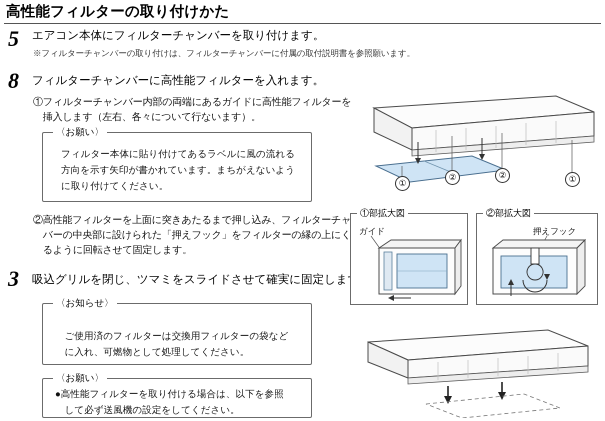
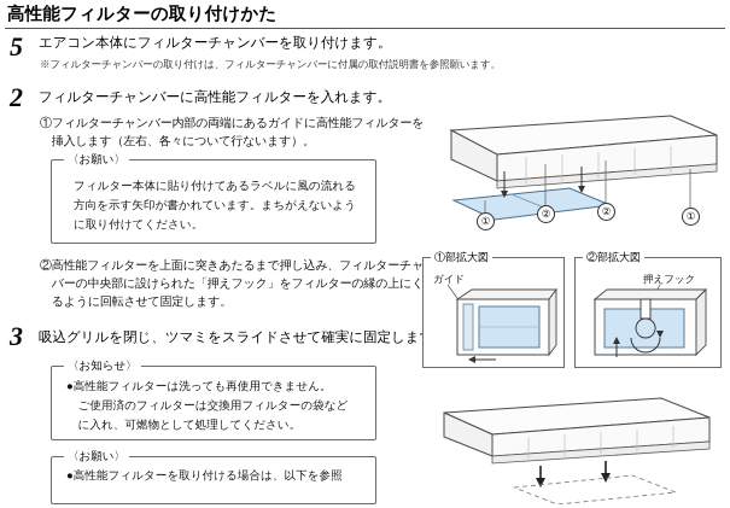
  高性能フィルターの取り付けかた
  5
  エアコン本体にフィルターチャンバーを取り付けます。
  ※フィルターチャンバーの取り付けは、フィルターチャンバーに付属の取付説明書を参照願います。
- 8
+ 2
  フィルターチャンバーに高性能フィルターを入れます。
  ①フィルターチャンバー内部の両端にあるガイドに高性能フィルターを
  挿入します（左右、各々について行ないます）。
  〈お願い〉
  フィルター本体に貼り付けてあるラベルに風の流れる
  方向を示す矢印が書かれています。まちがえないよう
  に取り付けてください。
  ②高性能フィルターを上面に突きあたるまで押し込み、フィルターチャ
  バーの中央部に設けられた「押えフック」をフィルターの縁の上にく
  るように回転させて固定します。
  3
  吸込グリルを閉じ、ツマミをスライドさせて確実に固定しま
  〈お知らせ〉
+ ●高性能フィルターは洗っても再使用できません。
  ご使用済のフィルターは交換用フィルターの袋など
  に入れ、可燃物として処理してください。
  〈お願い〉
  ●高性能フィルターを取り付ける場合は、以下を参照
- して必ず送風機の設定をしてください。
  ①
  ②
  ②
  ①
  ①部拡大図
  ガイド
  ②部拡大図
  押えフック
